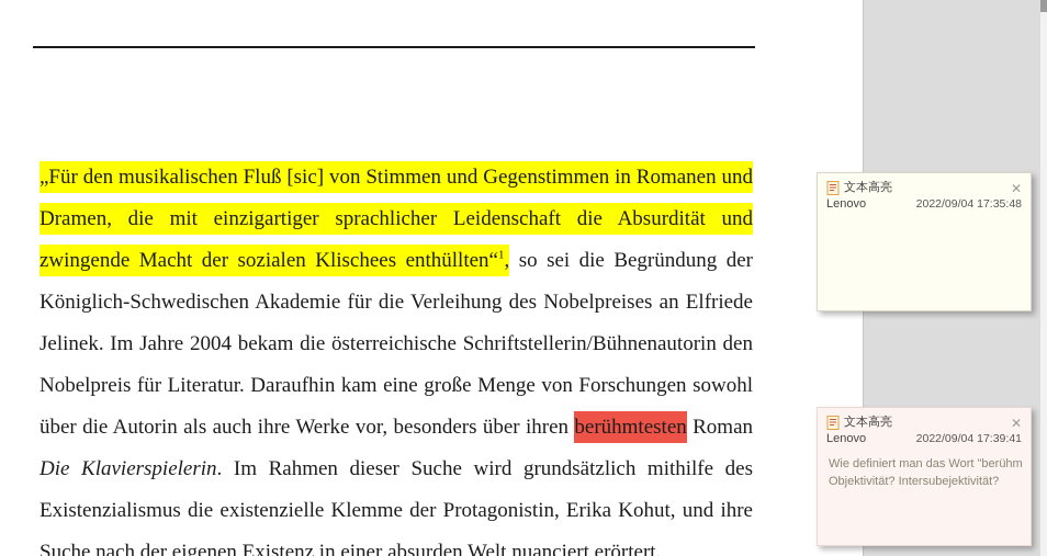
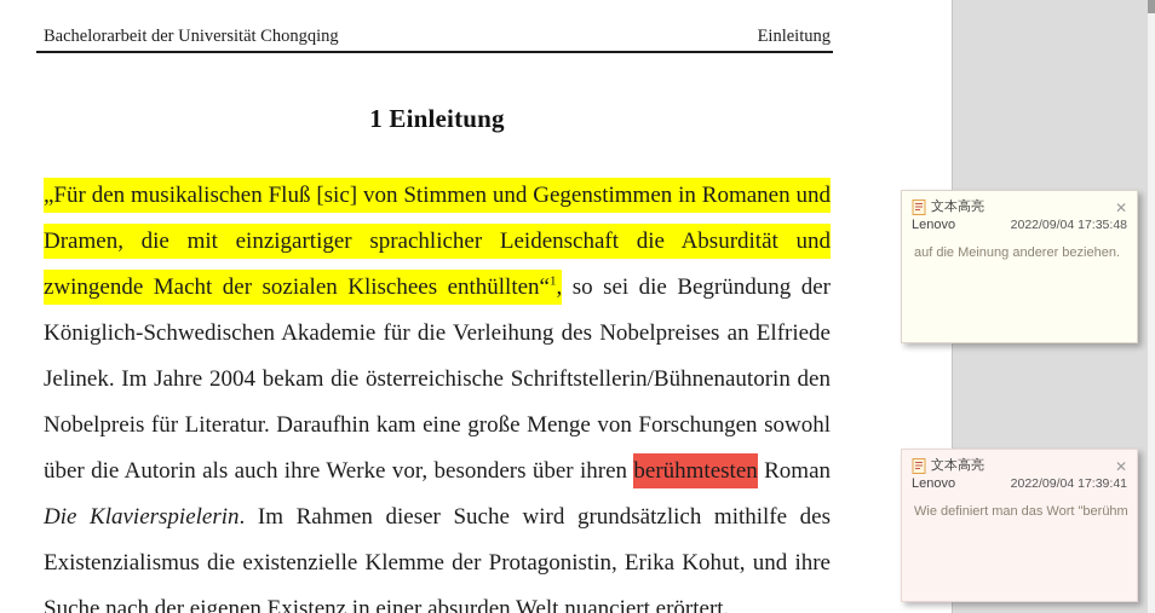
+ Bachelorarbeit der Universität Chongqing
+ Einleitung
+ 1 Einleitung
  „Für den musikalischen Fluß [sic] von Stimmen und Gegenstimmen in Romanen und Dramen, die mit einzigartiger sprachlicher Leidenschaft die Absurdität und zwingende Macht der sozialen Klischees enthüllten“1, so sei die Begründung der Königlich-Schwedischen Akademie für die Verleihung des Nobelpreises an Elfriede Jelinek. Im Jahre 2004 bekam die österreichische Schriftstellerin/Bühnenautorin den Nobelpreis für Literatur. Daraufhin kam eine große Menge von Forschungen sowohl über die Autorin als auch ihre Werke vor, besonders über ihren berühmtesten Roman Die Klavierspielerin. Im Rahmen dieser Suche wird grundsätzlich mithilfe des Existenzialismus die existenzielle Klemme der Protagonistin, Erika Kohut, und ihre Suche nach der eigenen Existenz in einer absurden Welt nuanciert erörtert.
  文本高亮
  ✕
  Lenovo
  2022/09/04 17:35:48
+ auf die Meinung anderer beziehen.
  文本高亮
  ✕
  Lenovo
  2022/09/04 17:39:41
  Wie definiert man das Wort "berühm
- Objektivität? Intersubejektivität?
